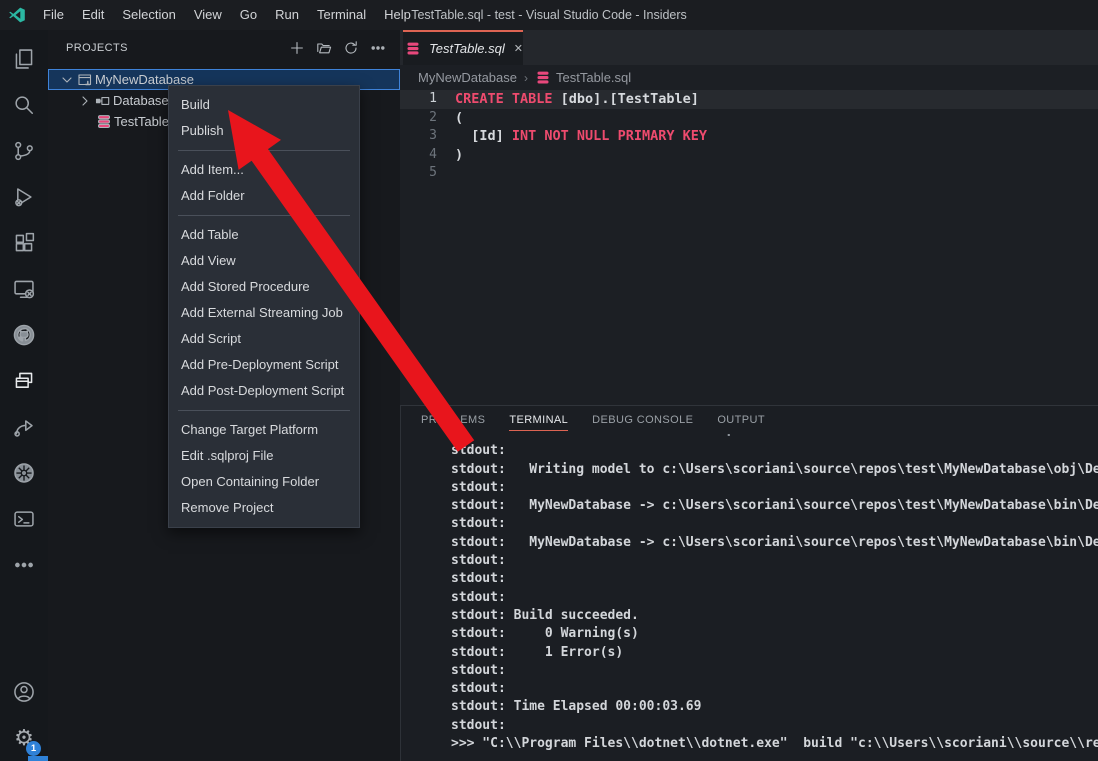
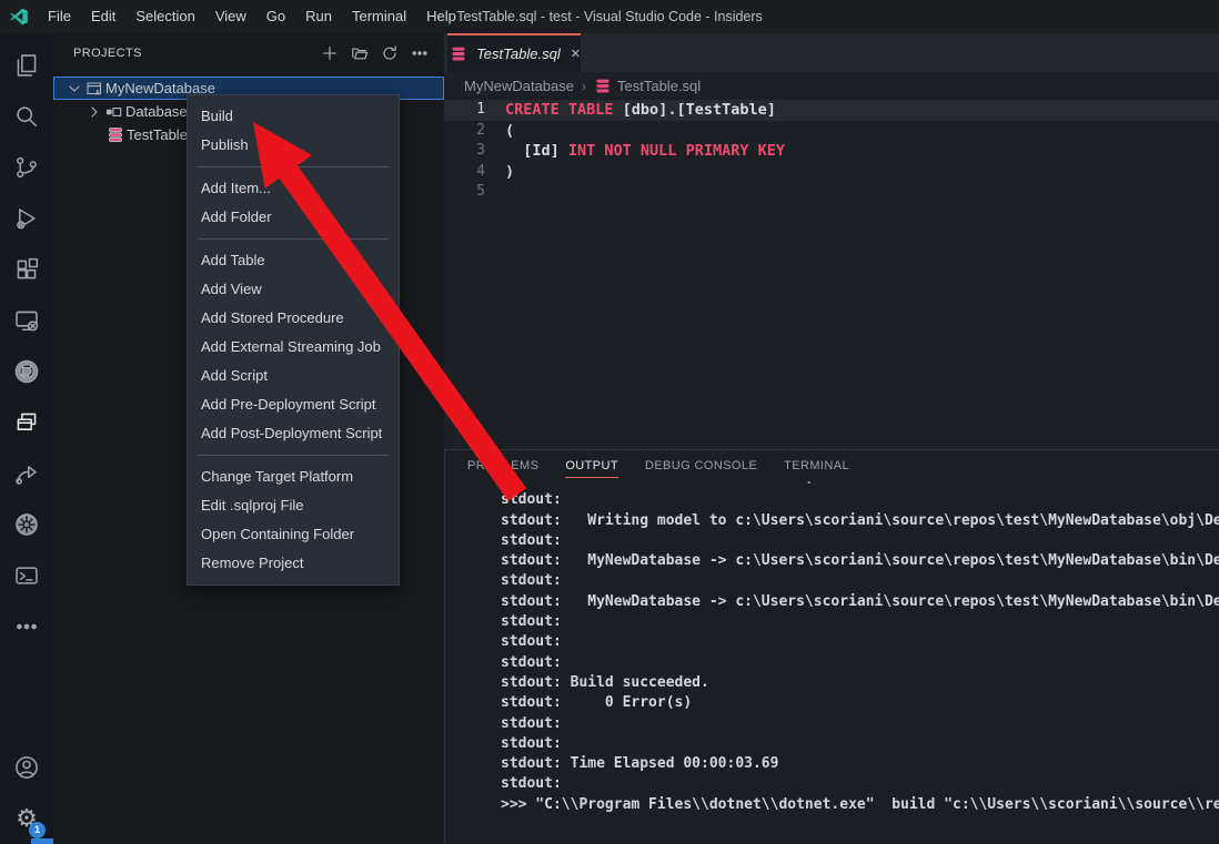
  File
  Edit
  Selection
  View
  Go
  Run
  Terminal
  Help
  TestTable.sql - test - Visual Studio Code - Insiders
  ⚙
  1
  PROJECTS
  MyNewDatabase
  TestTable.sql
  ✕
  MyNewDatabase
  ›
  TestTable.sql
  1
  CREATE TABLE [dbo].[TestTable]
  2
  (
  3
  [Id] INT NOT NULL PRIMARY KEY
  4
  )
  5
- TERMINAL
+ OUTPUT
  DEBUG CONSOLE
- OUTPUT
+ TERMINAL
  stdout:
  stdout: Writing model to c:\Users\scoriani\source\repos\test\MyNewDatabase\obj\De
  stdout:
  stdout: MyNewDatabase -> c:\Users\scoriani\source\repos\test\MyNewDatabase\bin\De
  stdout:
  stdout: MyNewDatabase -> c:\Users\scoriani\source\repos\test\MyNewDatabase\bin\De
  stdout:
  stdout:
  stdout:
  stdout: Build succeeded.
- stdout: 0 Warning(s)
- stdout: 1 Error(s)
+ stdout: 0 Error(s)
  stdout:
  stdout:
  stdout: Time Elapsed 00:00:03.69
  stdout:
  >>> "C:\\Program Files\\dotnet\\dotnet.exe" build "c:\\Users\\scoriani\\source\\re
  Build
  Publish
  Add Item...
  Add Folder
  Add Table
  Add View
  Add Stored Procedure
  Add External Streaming Job
  Add Script
  Add Pre-Deployment Script
  Add Post-Deployment Script
  Change Target Platform
  Edit .sqlproj File
  Open Containing Folder
  Remove Project
